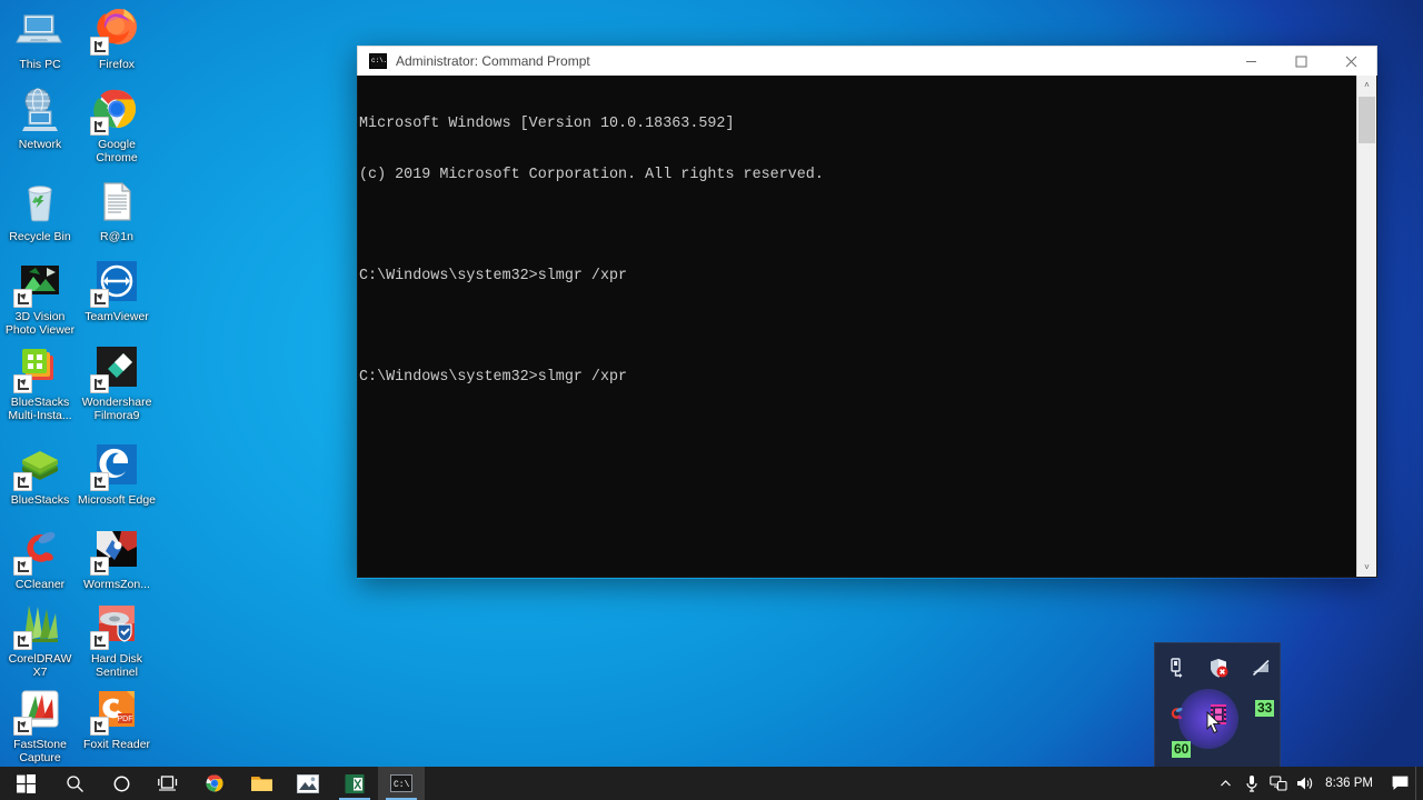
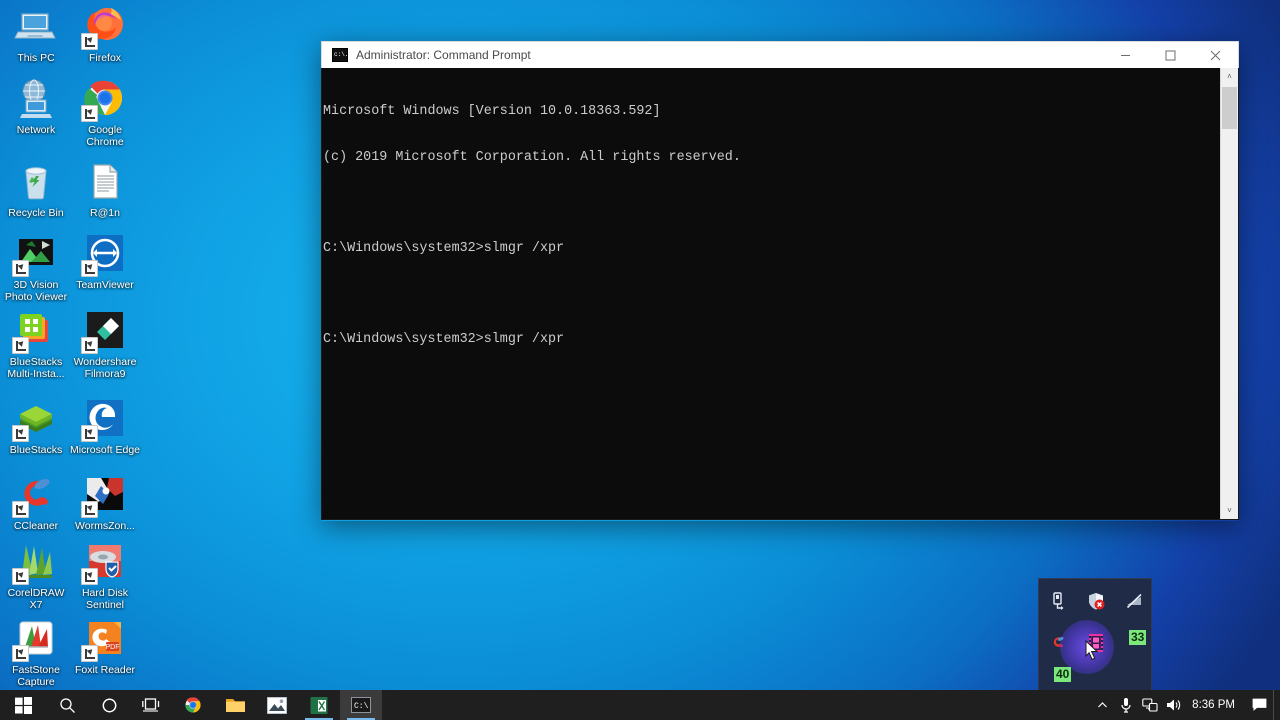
  This PC
  Firefox
  Network
  Google Chrome
  Recycle Bin
  R@1n
  3D Vision Photo Viewer
  TeamViewer
  BlueStacks Multi-Insta...
  Wondershare Filmora9
  BlueStacks
  Microsoft Edge
  CCleaner
  WormsZon...
  CorelDRAW X7
  Hard Disk Sentinel
  FastStone Capture
  Foxit Reader
  Administrator: Command Prompt
  Microsoft Windows [Version 10.0.18363.592]
  (c) 2019 Microsoft Corporation. All rights reserved.
  C:\Windows\system32>slmgr /xpr
  C:\Windows\system32>slmgr /xpr
  ˄
  ˅
  33
- 60
+ 40
  C:\
  8:36 PM
